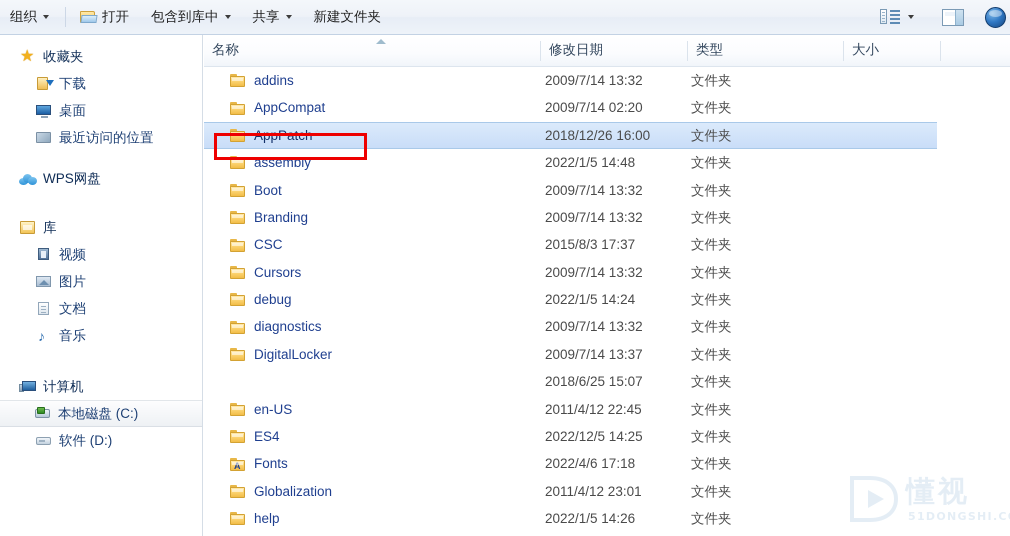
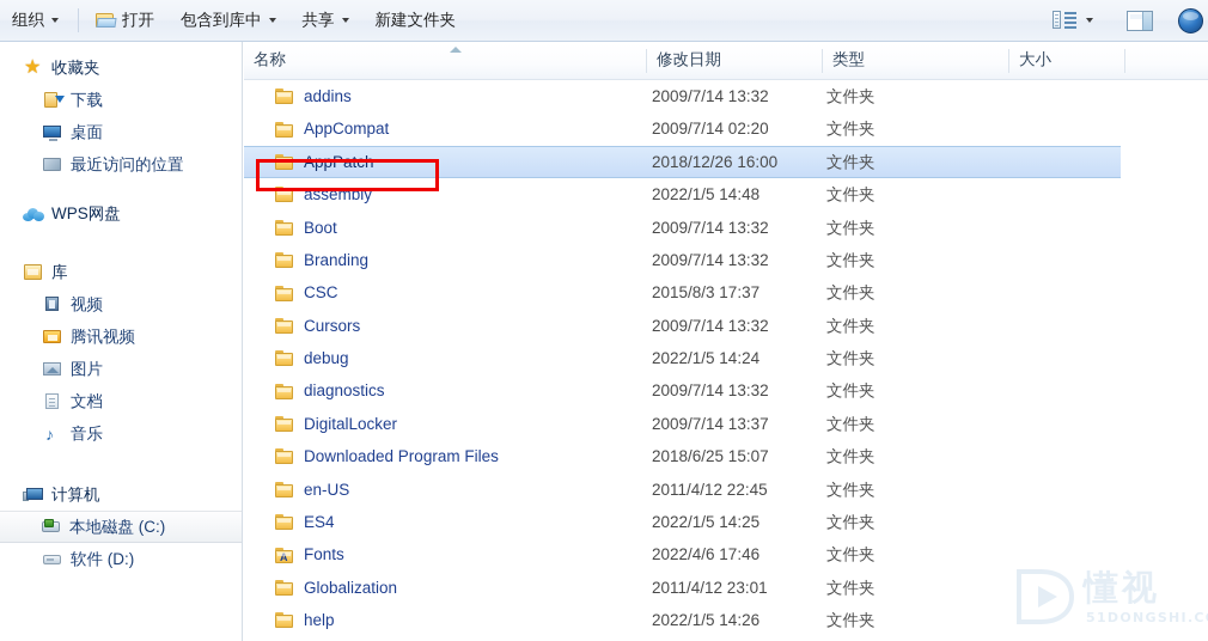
  组织
  打开
  包含到库中
  共享
  新建文件夹
  收藏夹
  下载
  桌面
  最近访问的位置
  WPS网盘
  库
  视频
+ 腾讯视频
  图片
  文档
  音乐
  计算机
  本地磁盘 (C:)
  软件 (D:)
  名称
  修改日期
  类型
  大小
  addins
  2009/7/14 13:32
  文件夹
  AppCompat
  2009/7/14 02:20
  文件夹
  AppPatch
  2018/12/26 16:00
  文件夹
  assembly
  2022/1/5 14:48
  文件夹
  Boot
  2009/7/14 13:32
  文件夹
  Branding
  2009/7/14 13:32
  文件夹
  CSC
  2015/8/3 17:37
  文件夹
  Cursors
  2009/7/14 13:32
  文件夹
  debug
  2022/1/5 14:24
  文件夹
  diagnostics
  2009/7/14 13:32
  文件夹
  DigitalLocker
  2009/7/14 13:37
  文件夹
+ Downloaded Program Files
  2018/6/25 15:07
  文件夹
  en-US
  2011/4/12 22:45
  文件夹
  ES4
- 2022/12/5 14:25
+ 2022/1/5 14:25
  文件夹
  Fonts
- 2022/4/6 17:18
+ 2022/4/6 17:46
  文件夹
  Globalization
  2011/4/12 23:01
  文件夹
  help
  2022/1/5 14:26
  文件夹
  懂视
  51DONGSHI.C
